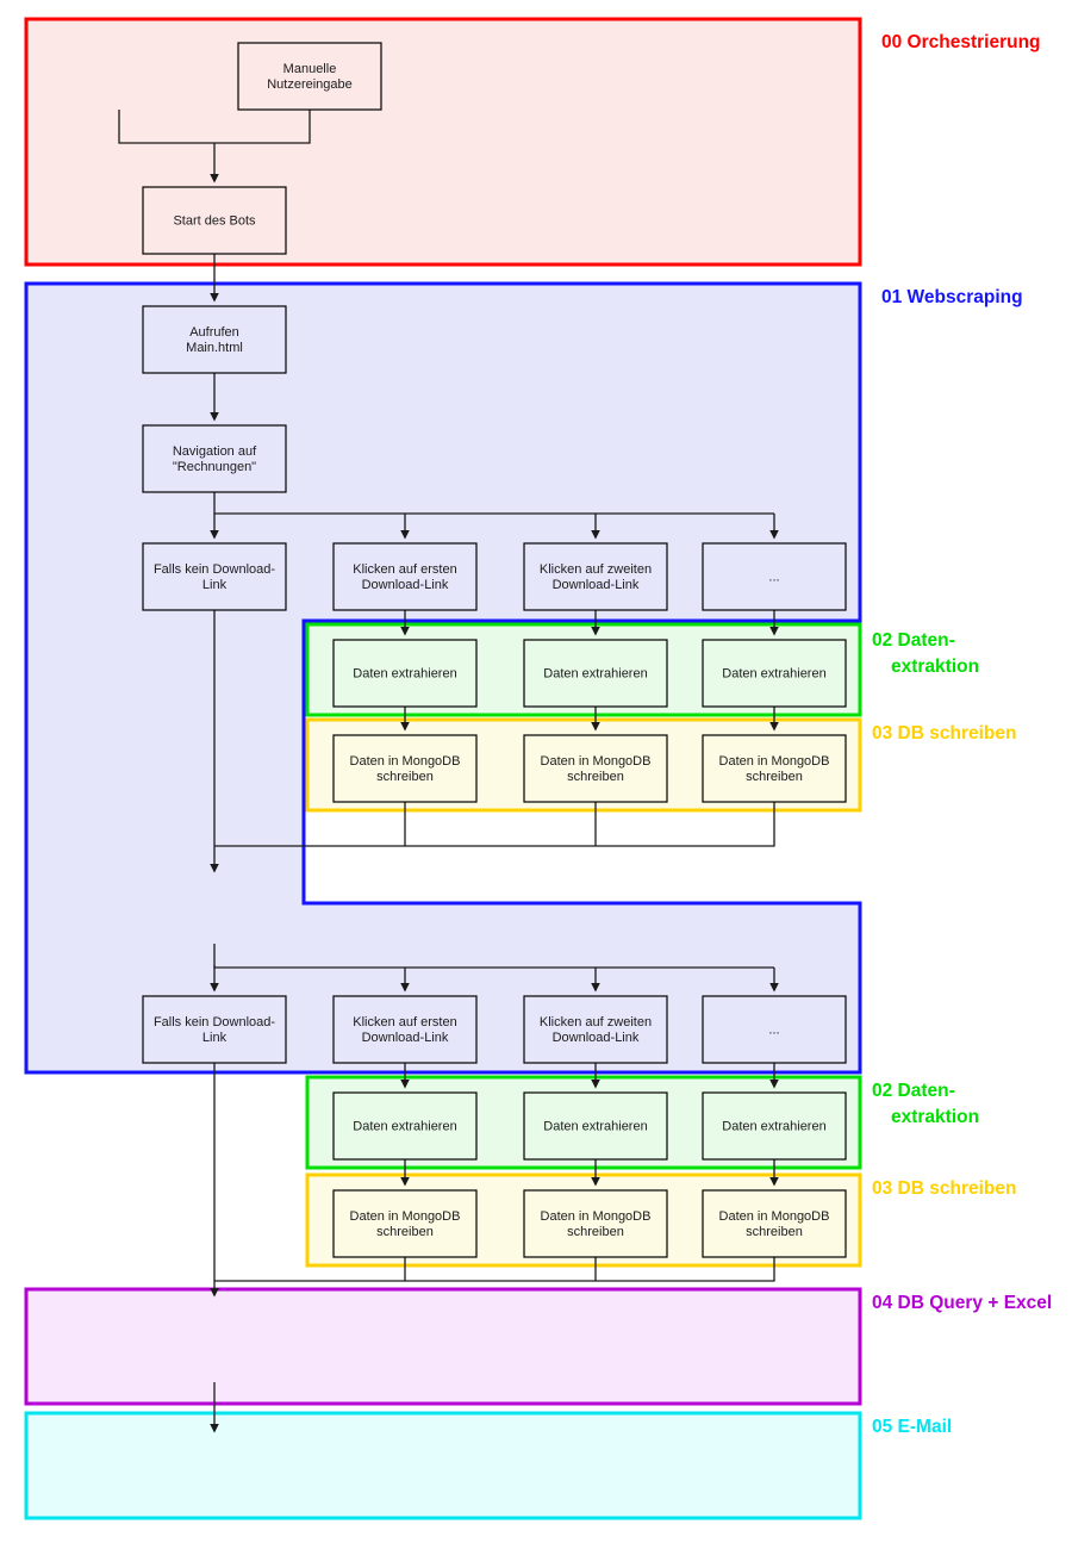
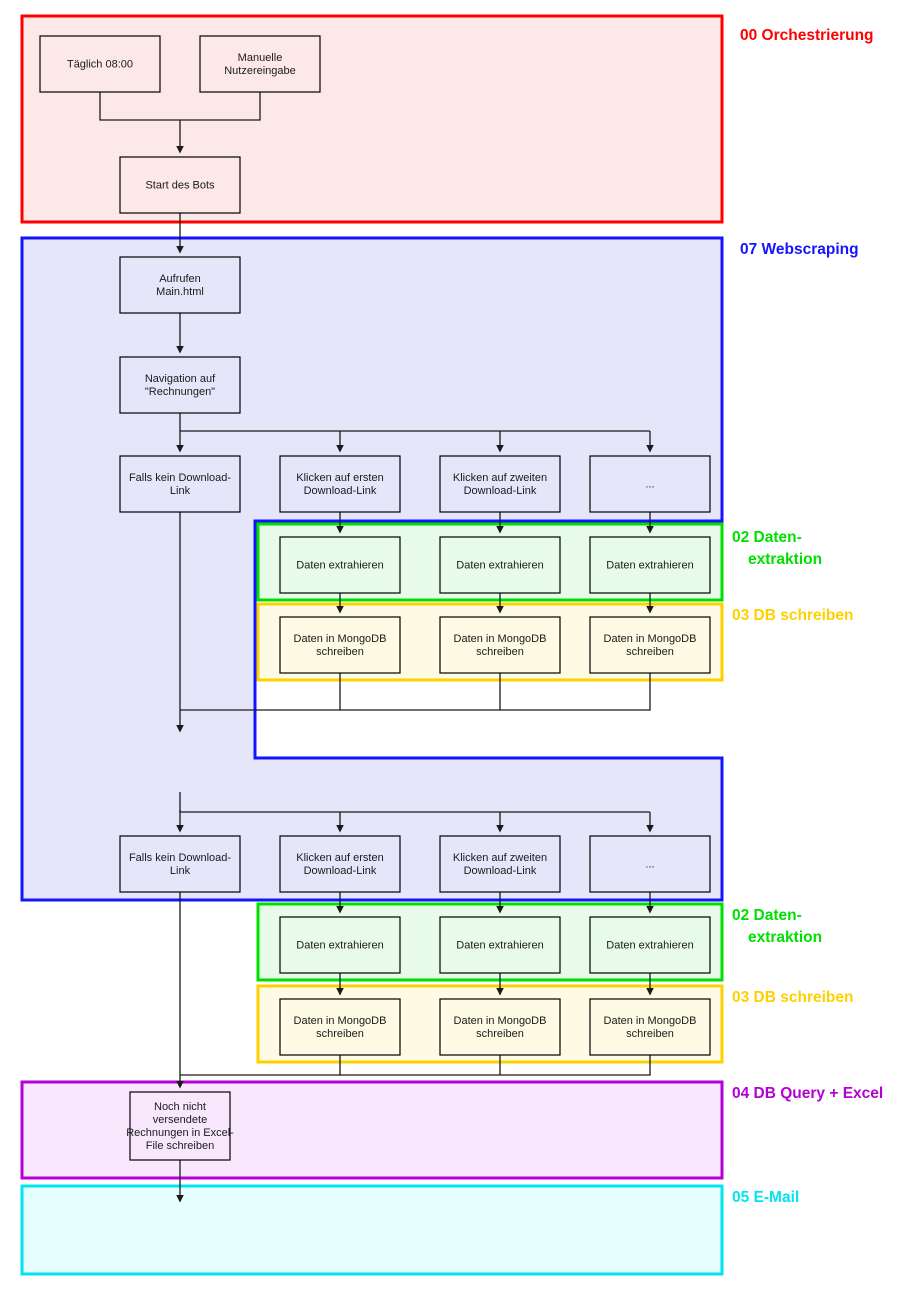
+ Täglich 08:00
  Manuelle Nutzereingabe
  Start des Bots
  Aufrufen Main.html
  Navigation auf "Rechnungen"
  Falls kein Download- Link
  Klicken auf ersten Download-Link
  Klicken auf zweiten Download-Link
  ...
  Daten extrahieren
  Daten extrahieren
  Daten extrahieren
  Daten in MongoDB schreiben
  Daten in MongoDB schreiben
  Daten in MongoDB schreiben
  Falls kein Download- Link
  Klicken auf ersten Download-Link
  Klicken auf zweiten Download-Link
  ...
  Daten extrahieren
  Daten extrahieren
  Daten extrahieren
  Daten in MongoDB schreiben
  Daten in MongoDB schreiben
  Daten in MongoDB schreiben
+ Noch nicht versendete Rechnungen in Excel- File schreiben
  00 Orchestrierung
- 01 Webscraping
+ 07 Webscraping
  02 Daten- extraktion
  03 DB schreiben
  02 Daten- extraktion
  03 DB schreiben
  04 DB Query + Excel
  05 E-Mail
